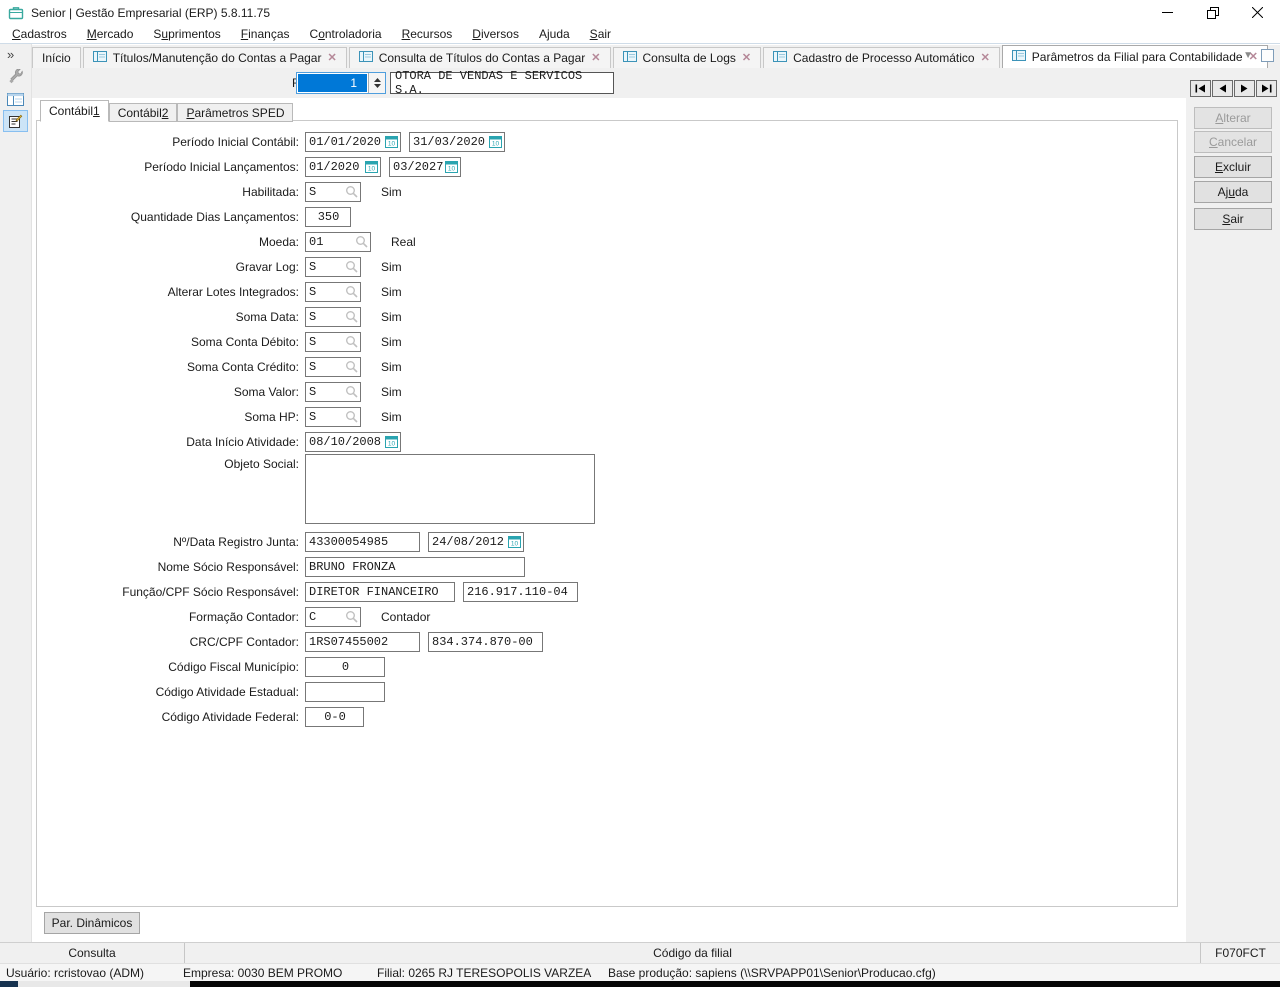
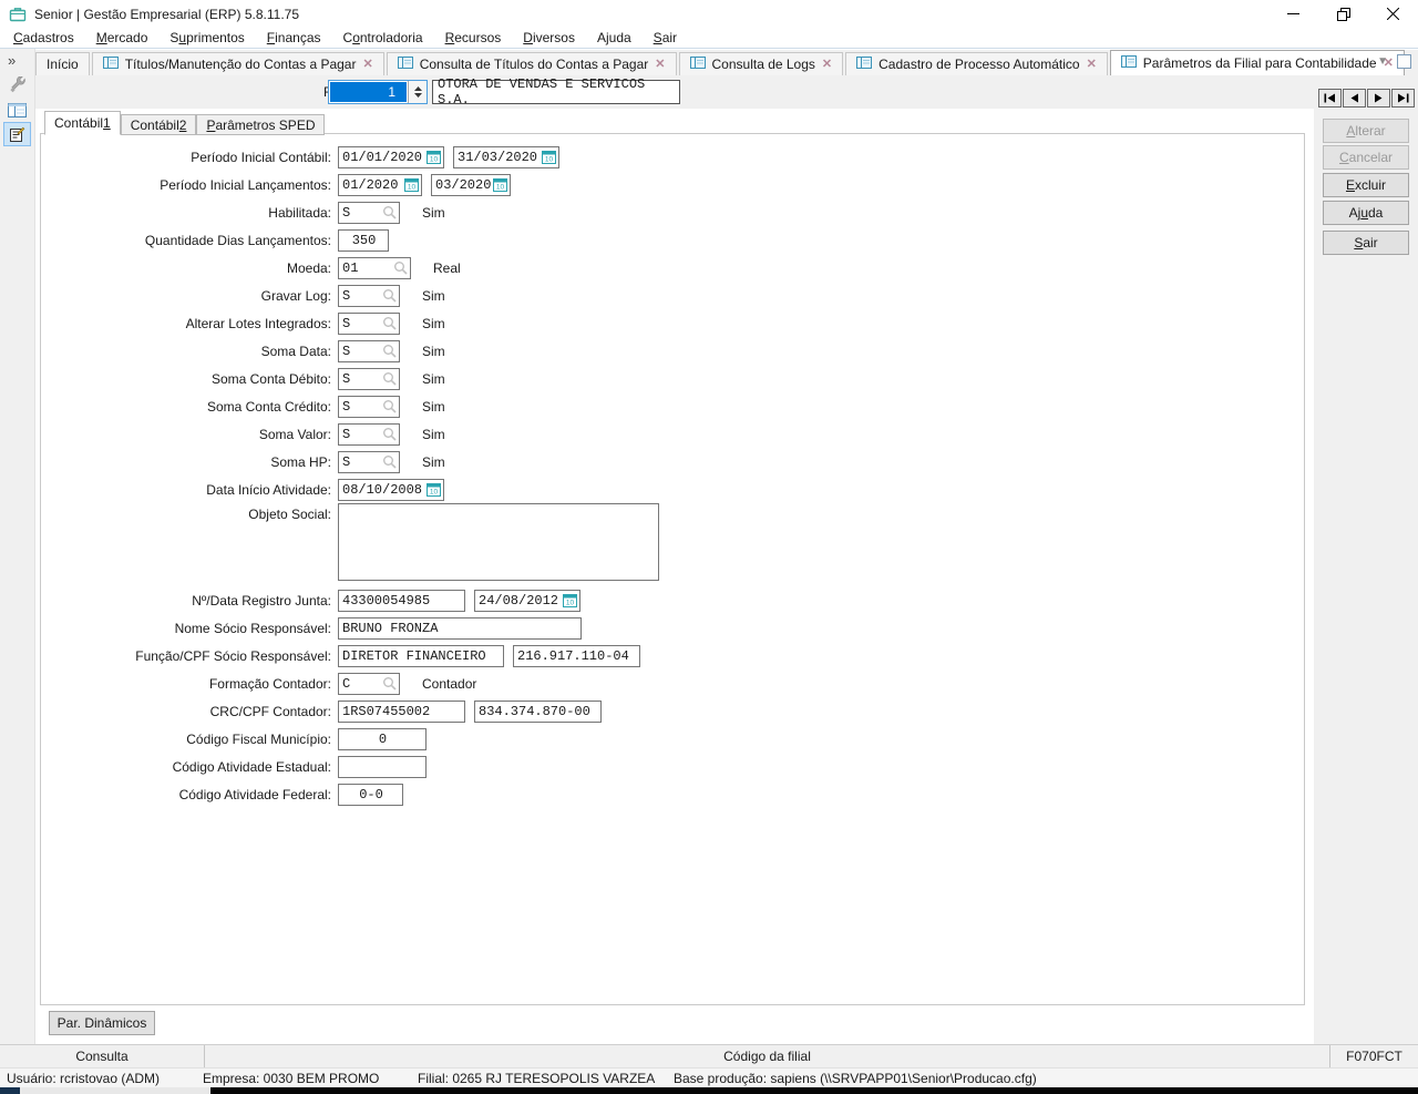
  Senior | Gestão Empresarial (ERP) 5.8.11.75
  C
  adastros
  M
  ercado
  S
  u
  primentos
  F
  inanças
  C
  o
  ntroladoria
  R
  ecursos
  D
  iversos
  Ajuda
  S
  air
  »
  Início
  Títulos/Manutenção do Contas a Pagar
  ✕
  Consulta de Títulos do Contas a Pagar
  ✕
  Consulta de Logs
  ✕
  Cadastro de Processo Automático
  ✕
  Parâmetros da Filial para Contabilidade
  ✕
  ▼
  1
  OTORA DE VENDAS E SERVICOS S.A.
  Contábil
  1
  Contábil
  2
  P
  arâmetros SPED
  Período Inicial Contábil:
  01/01/2020
  31/03/2020
  Período Inicial Lançamentos:
  01/2020
- 03/2027
+ 03/2020
  Habilitada:
  S
  Sim
  Quantidade Dias Lançamentos:
  350
  Moeda:
  01
  Real
  Gravar Log:
  S
  Sim
  Alterar Lotes Integrados:
  S
  Sim
  Soma Data:
  S
  Sim
  Soma Conta Débito:
  S
  Sim
  Soma Conta Crédito:
  S
  Sim
  Soma Valor:
  S
  Sim
  Soma HP:
  S
  Sim
  Data Início Atividade:
  08/10/2008
  Objeto Social:
  Nº/Data Registro Junta:
  43300054985
  24/08/2012
  Nome Sócio Responsável:
  BRUNO FRONZA
  Função/CPF Sócio Responsável:
  DIRETOR FINANCEIRO
  216.917.110-04
  Formação Contador:
  C
  Contador
  CRC/CPF Contador:
  1RS07455002
  834.374.870-00
  Código Fiscal Município:
  0
  Código Atividade Estadual:
  Código Atividade Federal:
  0-0
  A
  lterar
  C
  ancelar
  E
  xcluir
  Aj
  u
  da
  S
  air
  Par. Dinâmicos
  Consulta
  Código da filial
  F070FCT
  Usuário: rcristovao (ADM)
  Empresa: 0030 BEM PROMO
  Filial: 0265 RJ TERESOPOLIS VARZEA
  Base produção: sapiens (\\SRVPAPP01\Senior\Producao.cfg)
